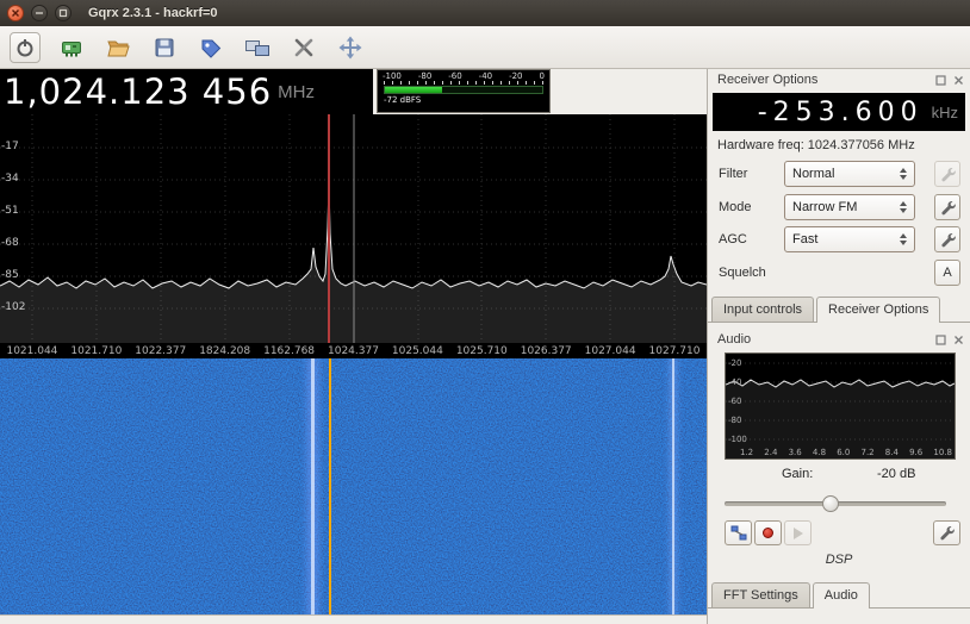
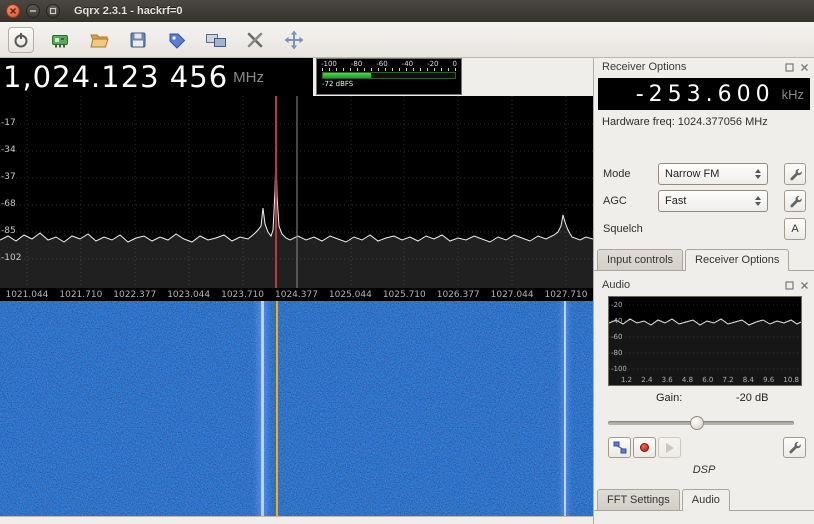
  Gqrx 2.3.1 - hackrf=0
  1,024.123 456
  MHz
  -100
  -80
  -60
  -40
  -20
  0
  -72 dBFS
  -17
  -34
- -51
+ -37
  -68
  -85
  -102
  1021.044
  1021.710
  1022.377
- 1824.208
+ 1023.044
- 1162.768
+ 1023.710
  1024.377
  1025.044
  1025.710
  1026.377
  1027.044
  1027.710
  Receiver Options
  -253.600
  kHz
  Hardware freq: 1024.377056 MHz
- Filter
- Normal
  Mode
  Narrow FM
  AGC
  Fast
  Squelch
  A
  Input controls
  Receiver Options
  Audio
  -20
  -40
  -60
  -80
  -100
  1.2
  2.4
  3.6
  4.8
  6.0
  7.2
  8.4
  9.6
  10.8
  Gain:
  -20 dB
  DSP
  FFT Settings
  Audio
